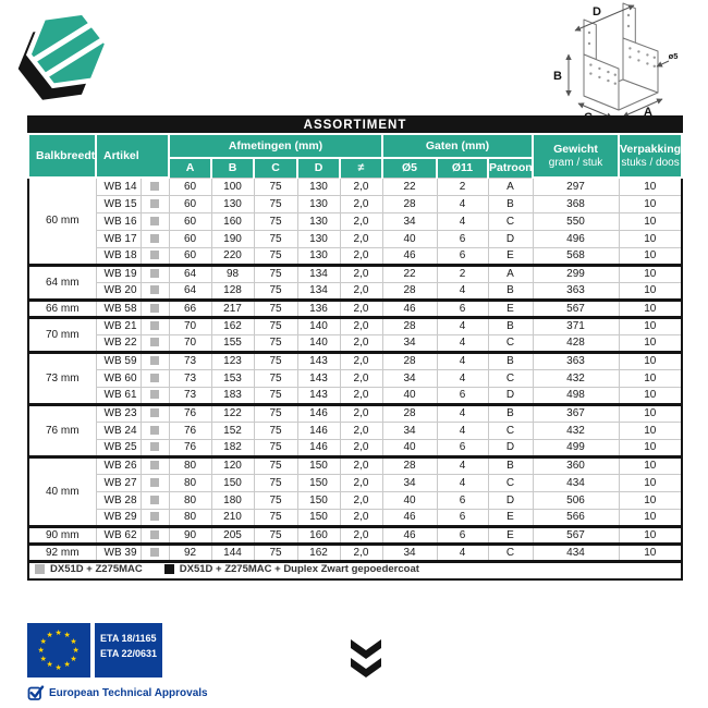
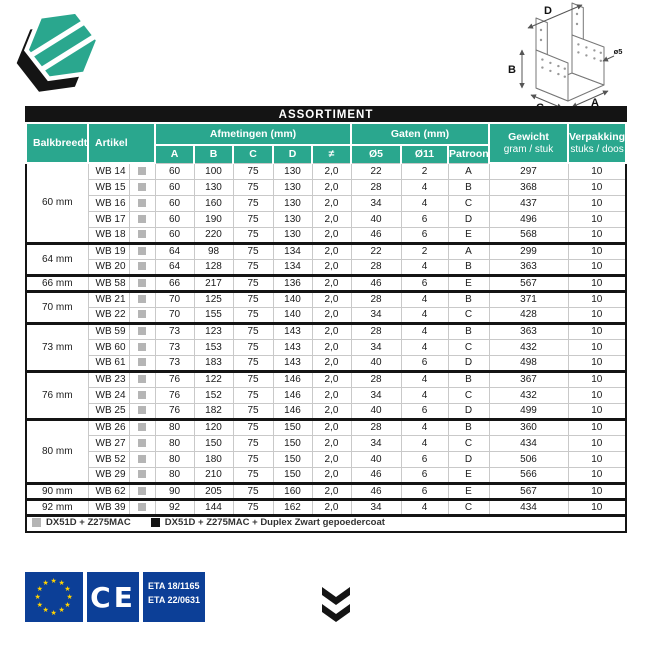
  D
  B
  A
  ø5
  ASSORTIMENT
  Balkbreedt	Artikel	Afmetingen (mm)	Gaten (mm)	Gewicht gram / stuk	Verpakking stuks / doos
  A	B	C	D	≠	Ø5	Ø11	Patroon
  60 mm	WB 14		60	100	75	130	2,0	22	2	A	297	10
  WB 15		60	130	75	130	2,0	28	4	B	368	10
- WB 16		60	160	75	130	2,0	34	4	C	550	10
+ WB 16		60	160	75	130	2,0	34	4	C	437	10
  WB 17		60	190	75	130	2,0	40	6	D	496	10
  WB 18		60	220	75	130	2,0	46	6	E	568	10
  64 mm	WB 19		64	98	75	134	2,0	22	2	A	299	10
  WB 20		64	128	75	134	2,0	28	4	B	363	10
  66 mm	WB 58		66	217	75	136	2,0	46	6	E	567	10
- 70 mm	WB 21		70	162	75	140	2,0	28	4	B	371	10
+ 70 mm	WB 21		70	125	75	140	2,0	28	4	B	371	10
  WB 22		70	155	75	140	2,0	34	4	C	428	10
  73 mm	WB 59		73	123	75	143	2,0	28	4	B	363	10
  WB 60		73	153	75	143	2,0	34	4	C	432	10
  WB 61		73	183	75	143	2,0	40	6	D	498	10
  76 mm	WB 23		76	122	75	146	2,0	28	4	B	367	10
  WB 24		76	152	75	146	2,0	34	4	C	432	10
  WB 25		76	182	75	146	2,0	40	6	D	499	10
- 40 mm	WB 26		80	120	75	150	2,0	28	4	B	360	10
+ 80 mm	WB 26		80	120	75	150	2,0	28	4	B	360	10
  WB 27		80	150	75	150	2,0	34	4	C	434	10
- WB 28		80	180	75	150	2,0	40	6	D	506	10
+ WB 52		80	180	75	150	2,0	40	6	D	506	10
  WB 29		80	210	75	150	2,0	46	6	E	566	10
  90 mm	WB 62		90	205	75	160	2,0	46	6	E	567	10
  92 mm	WB 39		92	144	75	162	2,0	34	4	C	434	10
  DX51D + Z275MAC DX51D + Z275MAC + Duplex Zwart gepoedercoat
+ CE
  ETA 18/1165
  ETA 22/0631
- European Technical Approvals
